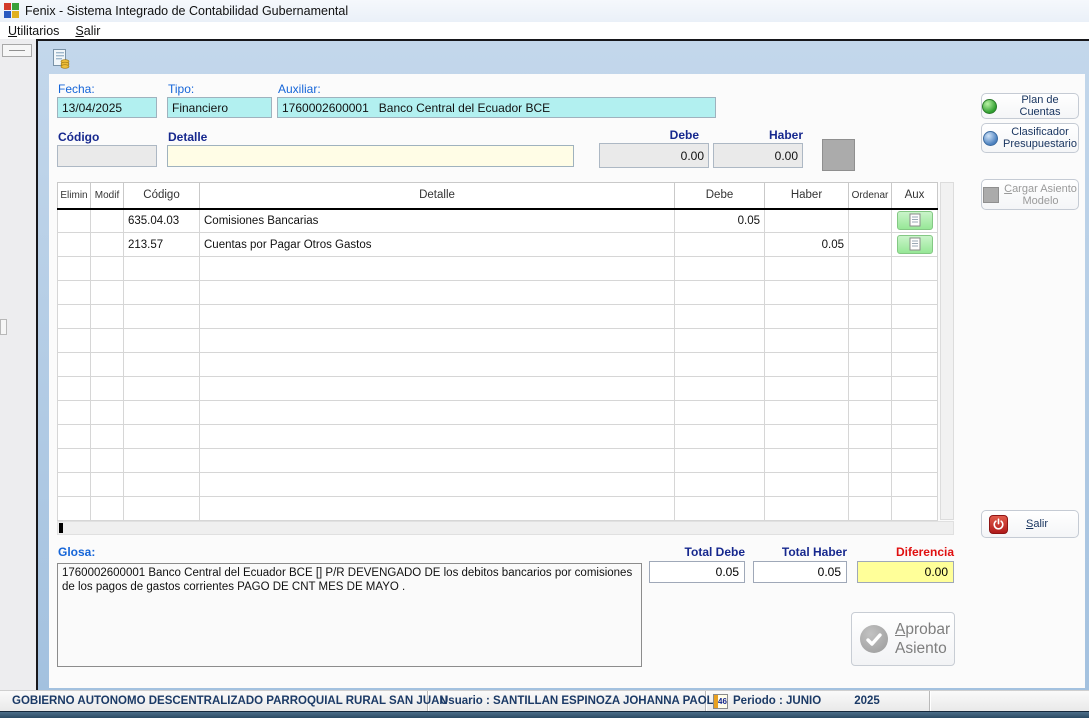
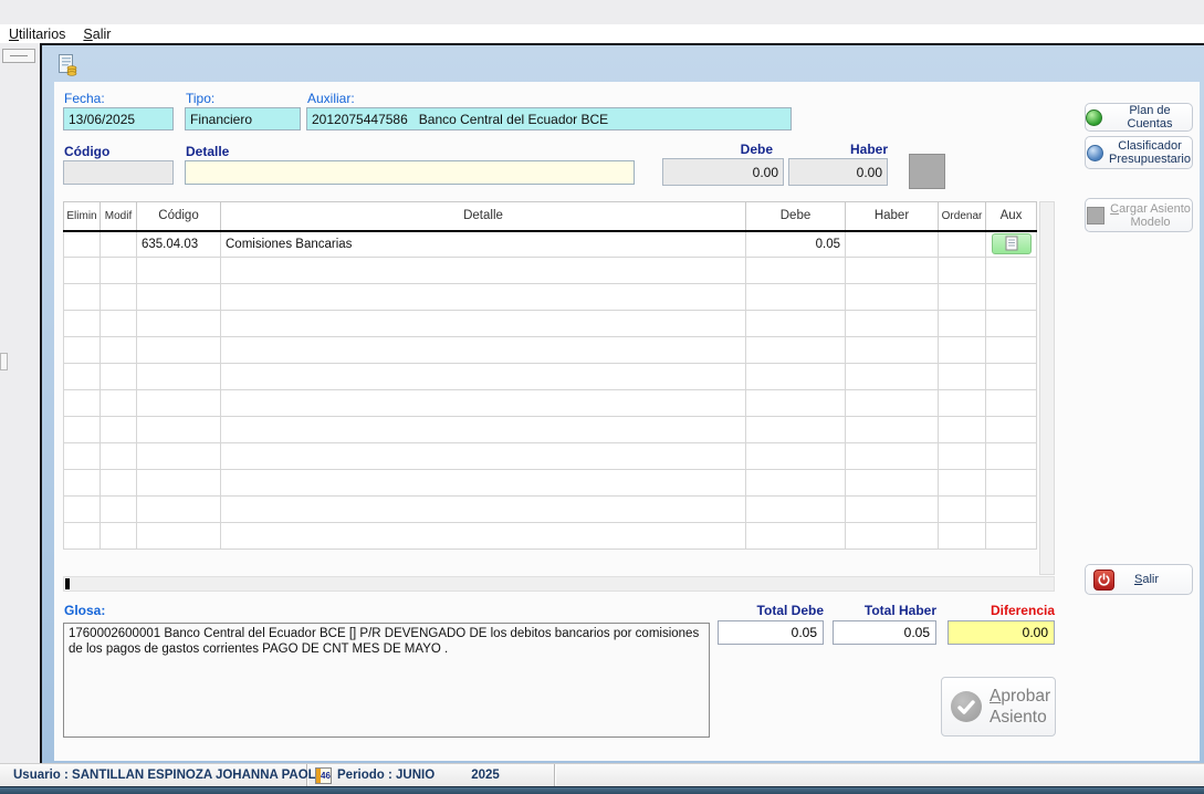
- Fenix - Sistema Integrado de Contabilidad Gubernamental
  Utilitarios
  Salir
  Fecha:
- 13/04/2025
+ 13/06/2025
  Tipo:
  Financiero
  Auxiliar:
- 1760002600001 Banco Central del Ecuador BCE
+ 2012075447586 Banco Central del Ecuador BCE
  Código
  Detalle
  Debe
  0.00
  Haber
  0.00
  Elimin	Modif	Código	Detalle	Debe	Haber	Ordenar	Aux
  		635.04.03	Comisiones Bancarias	0.05
- 		213.57	Cuentas por Pagar Otros Gastos		0.05
  Glosa:
  1760002600001 Banco Central del Ecuador BCE [] P/R DEVENGADO DE los debitos bancarios por comisiones de los pagos de gastos corrientes PAGO DE CNT MES DE MAYO .
  Total Debe
  0.05
  Total Haber
  0.05
  Diferencia
  0.00
  Aprobar
  Asiento
  Plan de Cuentas
  Clasificador
  Presupuestario
  Cargar Asiento
  Modelo
  Salir
- GOBIERNO AUTONOMO DESCENTRALIZADO PARROQUIAL RURAL SAN JUAN
  Usuario : SANTILLAN ESPINOZA JOHANNA PAOL
  46
  Periodo : JUNIO
  2025
